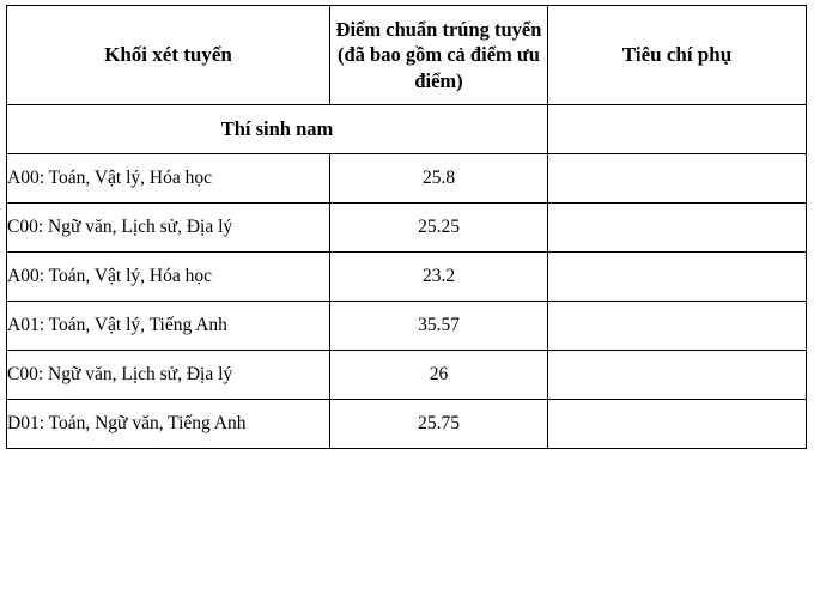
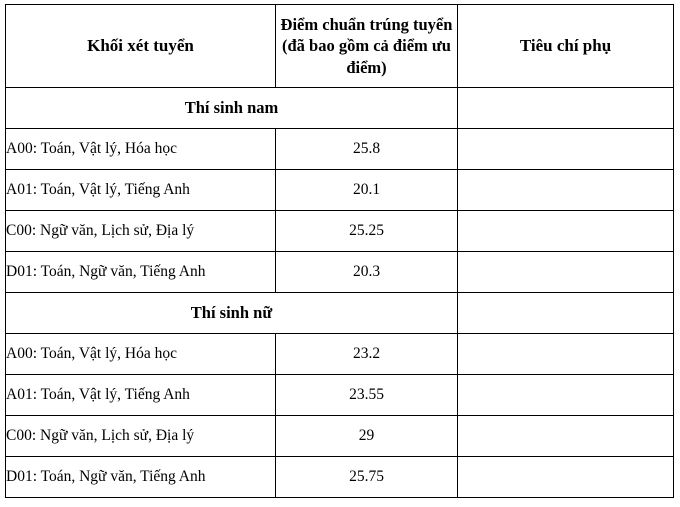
  Khối xét tuyển	Điểm chuẩn trúng tuyển (đã bao gồm cả điểm ưu điểm)	Tiêu chí phụ
  Thí sinh nam
  A00: Toán, Vật lý, Hóa học	25.8
+ A01: Toán, Vật lý, Tiếng Anh	20.1
  C00: Ngữ văn, Lịch sử, Địa lý	25.25
+ D01: Toán, Ngữ văn, Tiếng Anh	20.3
+ Thí sinh nữ
  A00: Toán, Vật lý, Hóa học	23.2
- A01: Toán, Vật lý, Tiếng Anh	35.57
+ A01: Toán, Vật lý, Tiếng Anh	23.55
- C00: Ngữ văn, Lịch sử, Địa lý	26
+ C00: Ngữ văn, Lịch sử, Địa lý	29
  D01: Toán, Ngữ văn, Tiếng Anh	25.75
